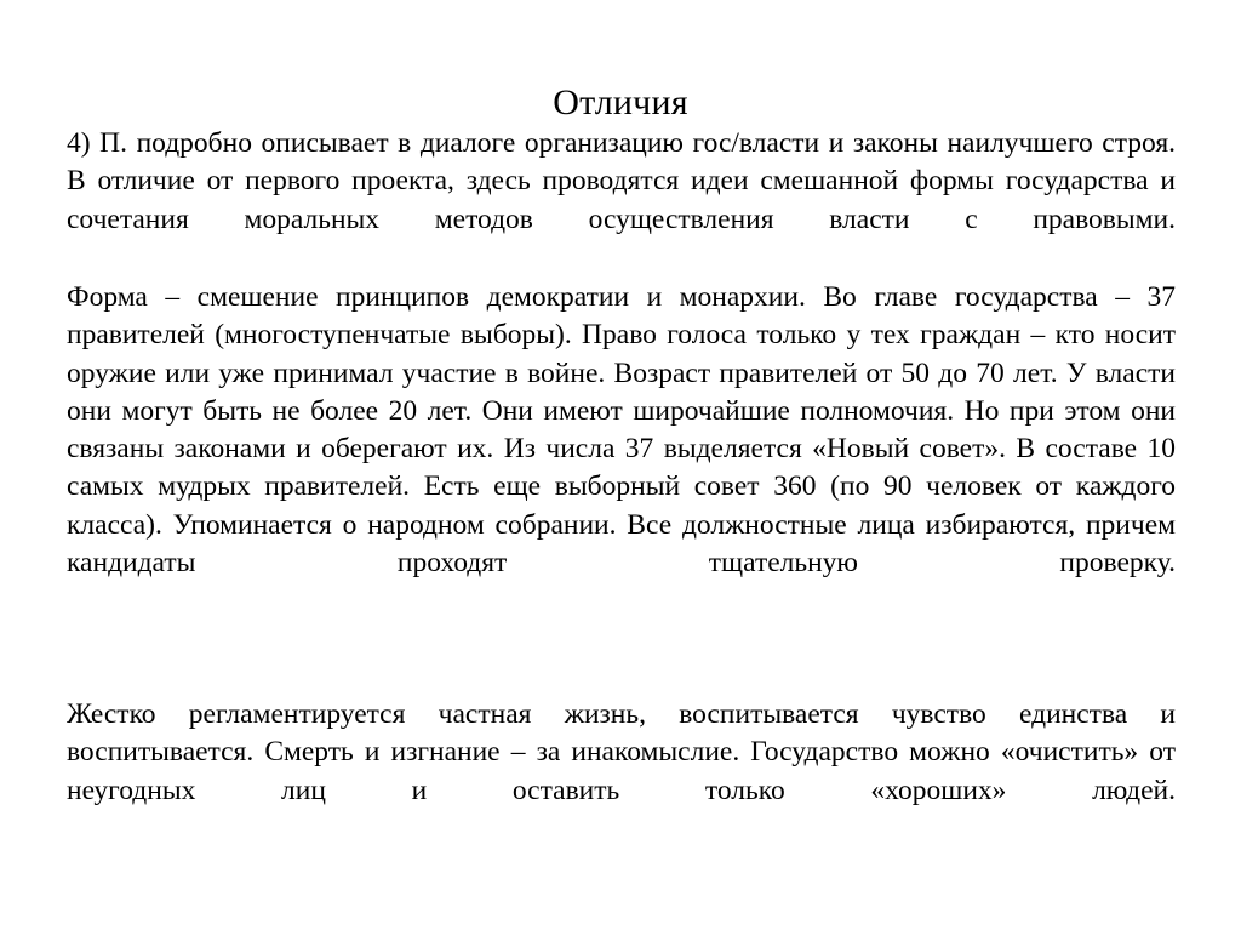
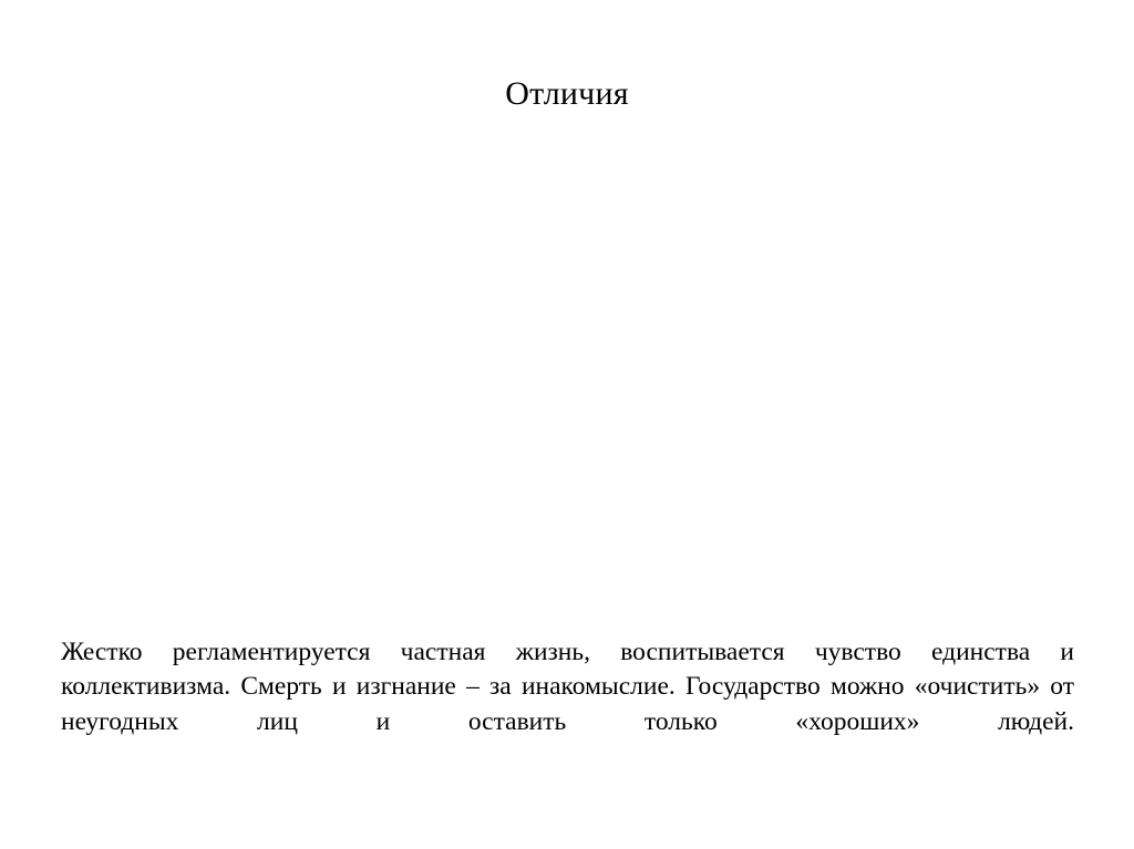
  Отличия
- 4) П. подробно описывает в диалоге организацию гос/власти и законы наилучшего строя. В отличие от первого проекта, здесь проводятся идеи смешанной формы государства и сочетания моральных методов осуществления власти с правовыми.
- Форма – смешение принципов демократии и монархии. Во главе государства – 37 правителей (многоступенчатые выборы). Право голоса только у тех граждан – кто носит оружие или уже принимал участие в войне. Возраст правителей от 50 до 70 лет. У власти они могут быть не более 20 лет. Они имеют широчайшие полномочия. Но при этом они связаны законами и оберегают их. Из числа 37 выделяется «Новый совет». В составе 10 самых мудрых правителей. Есть еще выборный совет 360 (по 90 человек от каждого класса). Упоминается о народном собрании. Все должностные лица избираются, причем кандидаты проходят тщательную проверку.
- Жестко регламентируется частная жизнь, воспитывается чувство единства и воспитывается. Смерть и изгнание – за инакомыслие. Государство можно «очистить» от неугодных лиц и оставить только «хороших» людей.
+ Жестко регламентируется частная жизнь, воспитывается чувство единства и коллективизма. Смерть и изгнание – за инакомыслие. Государство можно «очистить» от неугодных лиц и оставить только «хороших» людей.
